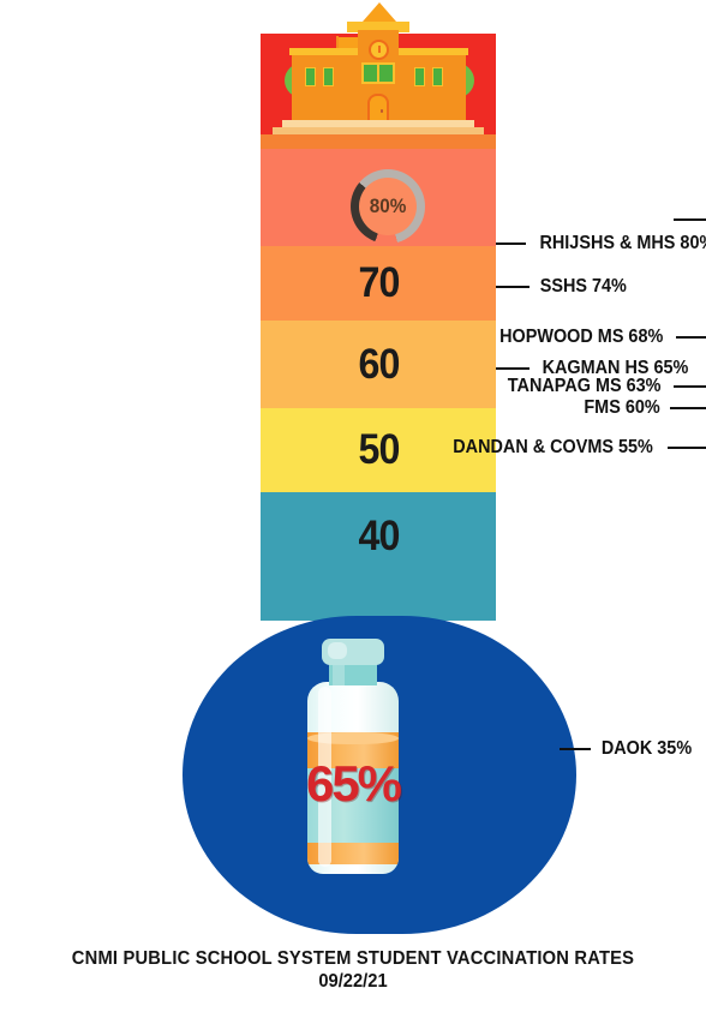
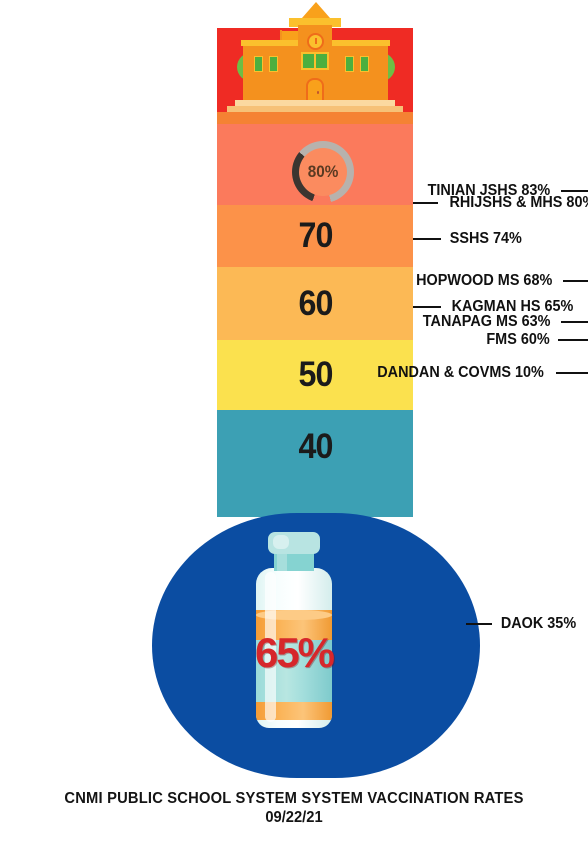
  80%
  70
  60
  50
  40
  65%
+ TINIAN JSHS 83%
  HOPWOOD MS 68%
  TANAPAG MS 63%
  FMS 60%
- DANDAN & COVMS 55%
+ DANDAN & COVMS 10%
  RHIJSHS & MHS 80
  SSHS 74%
  KAGMAN HS 65%
  DAOK 35%
- CNMI PUBLIC SCHOOL SYSTEM STUDENT VACCINATION RATES
+ CNMI PUBLIC SCHOOL SYSTEM SYSTEM VACCINATION RATES
  09/22/21
